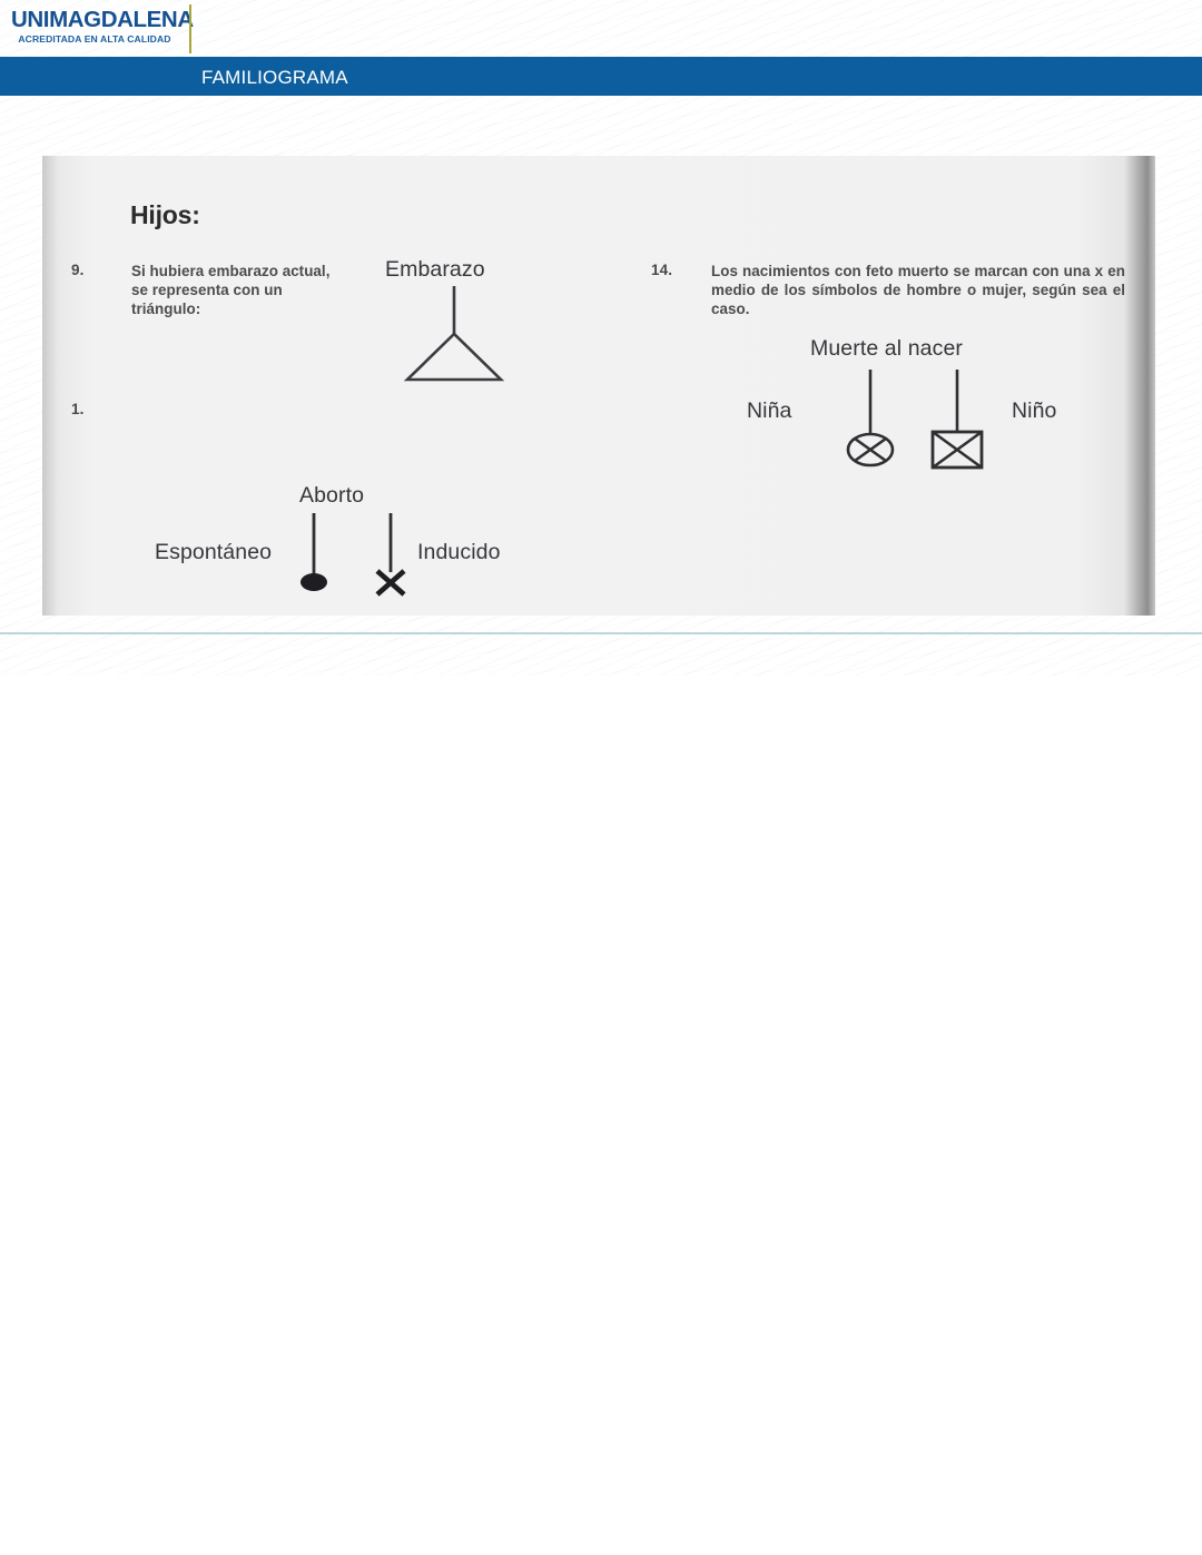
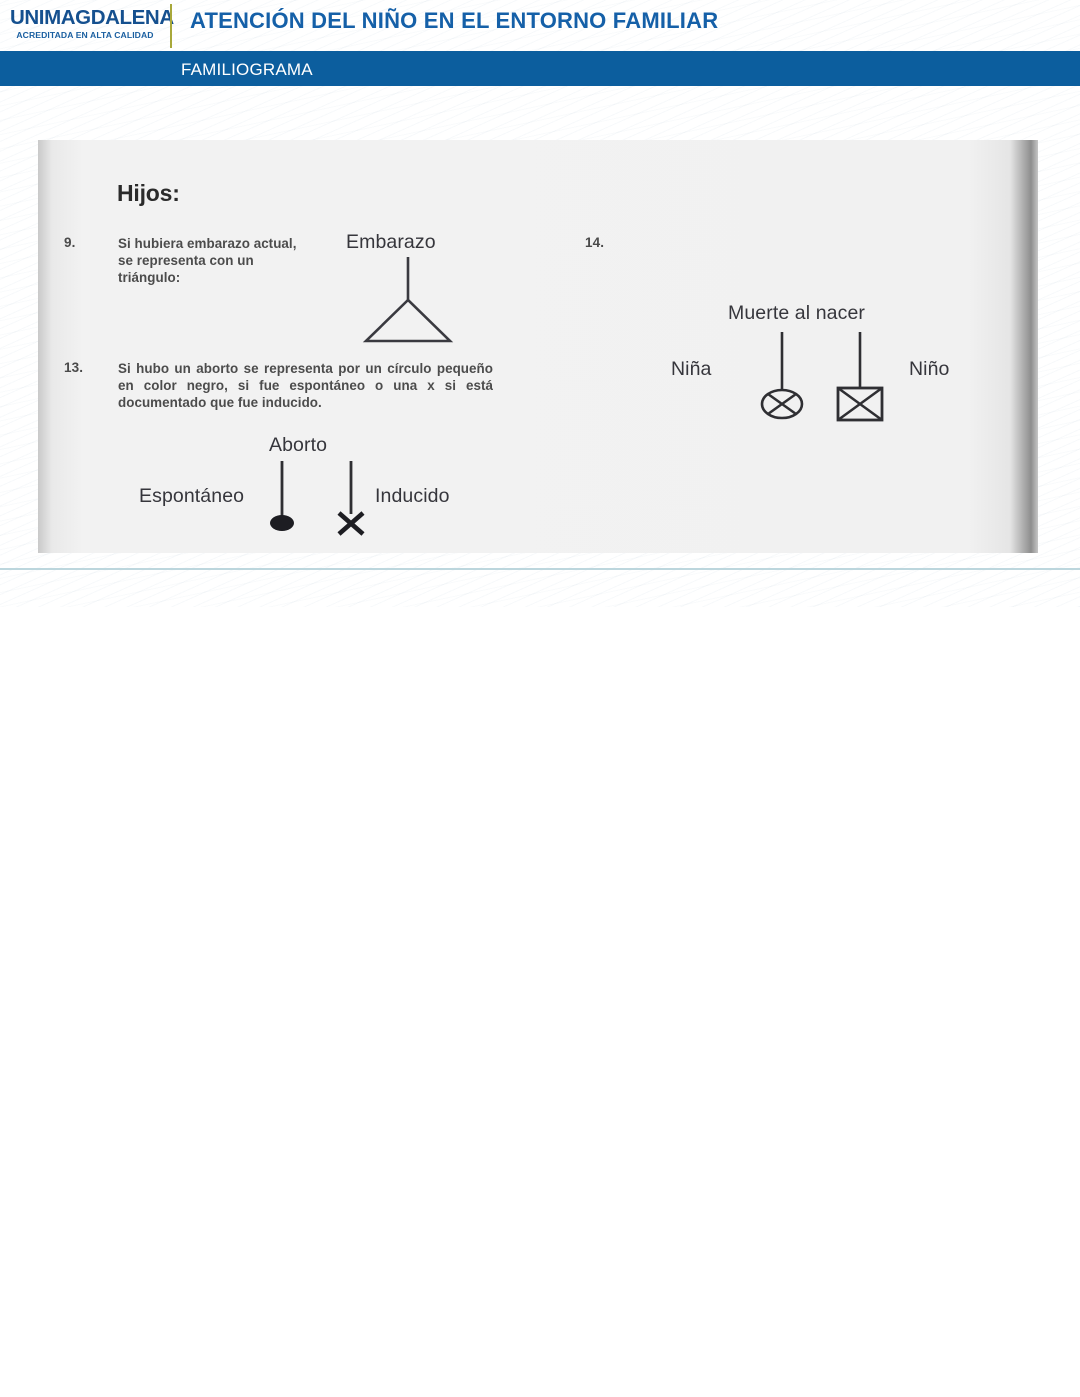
  UNIMAGDALENA
  ACREDITADA EN ALTA CALIDAD
+ ATENCIÓN DEL NIÑO EN EL ENTORNO FAMILIAR
  FAMILIOGRAMA
  Hijos:
  9.
  Si hubiera embarazo actual, se representa con un triángulo:
  Embarazo
- 1.
+ 13.
+ Si hubo un aborto se representa por un círculo pequeño en color negro, si fue espontáneo o una x si está documentado que fue inducido.
  Aborto
  Espontáneo
  Inducido
  14.
- Los nacimientos con feto muerto se marcan con una x en medio de los símbolos de hombre o mujer, según sea el caso.
  Muerte al nacer
  Niña
  Niño
